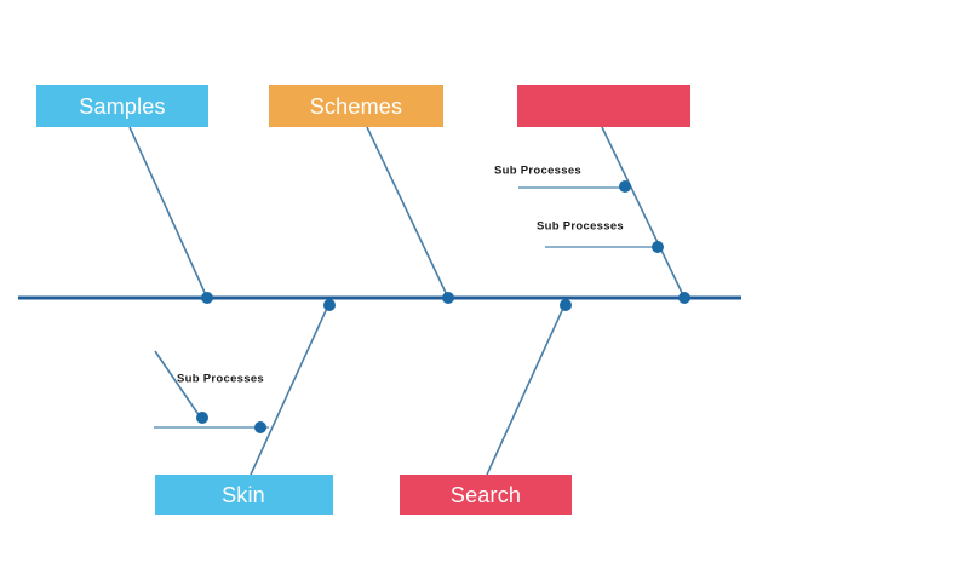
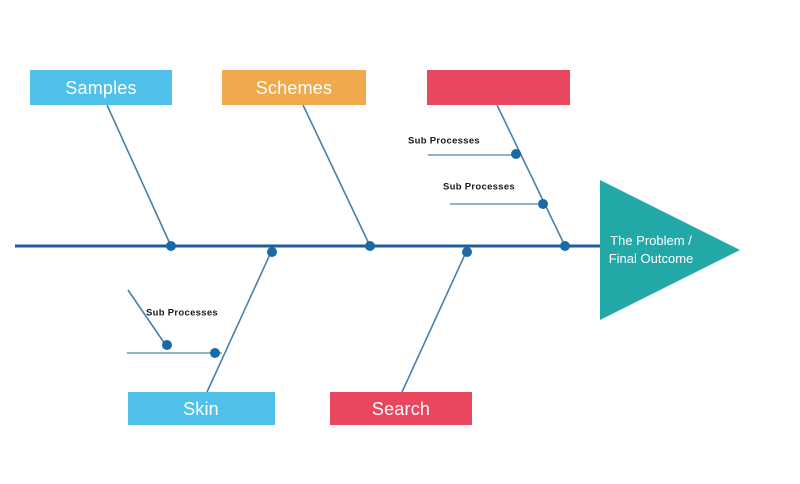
+ The Problem /
+ Final Outcome
  Samples
  Schemes
  Sub Processes
  Sub Processes
  Sub Processes
  Skin
  Search
